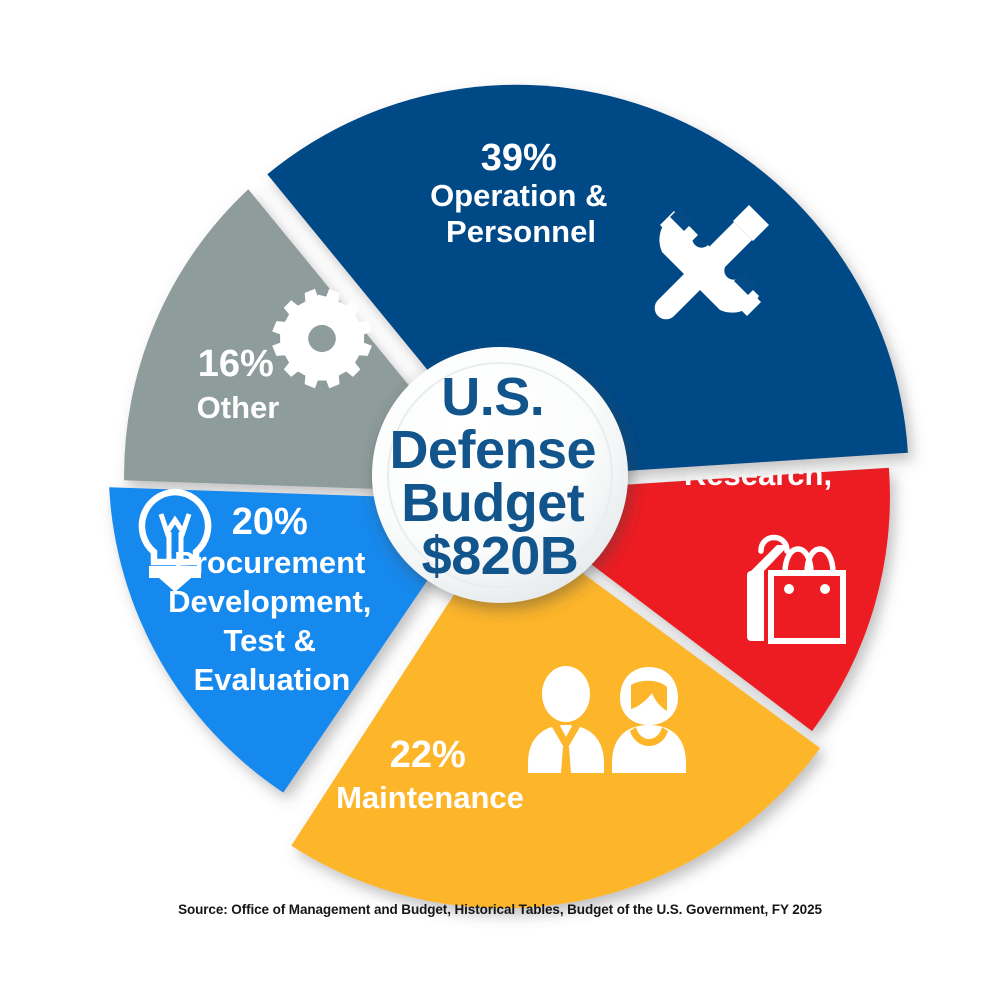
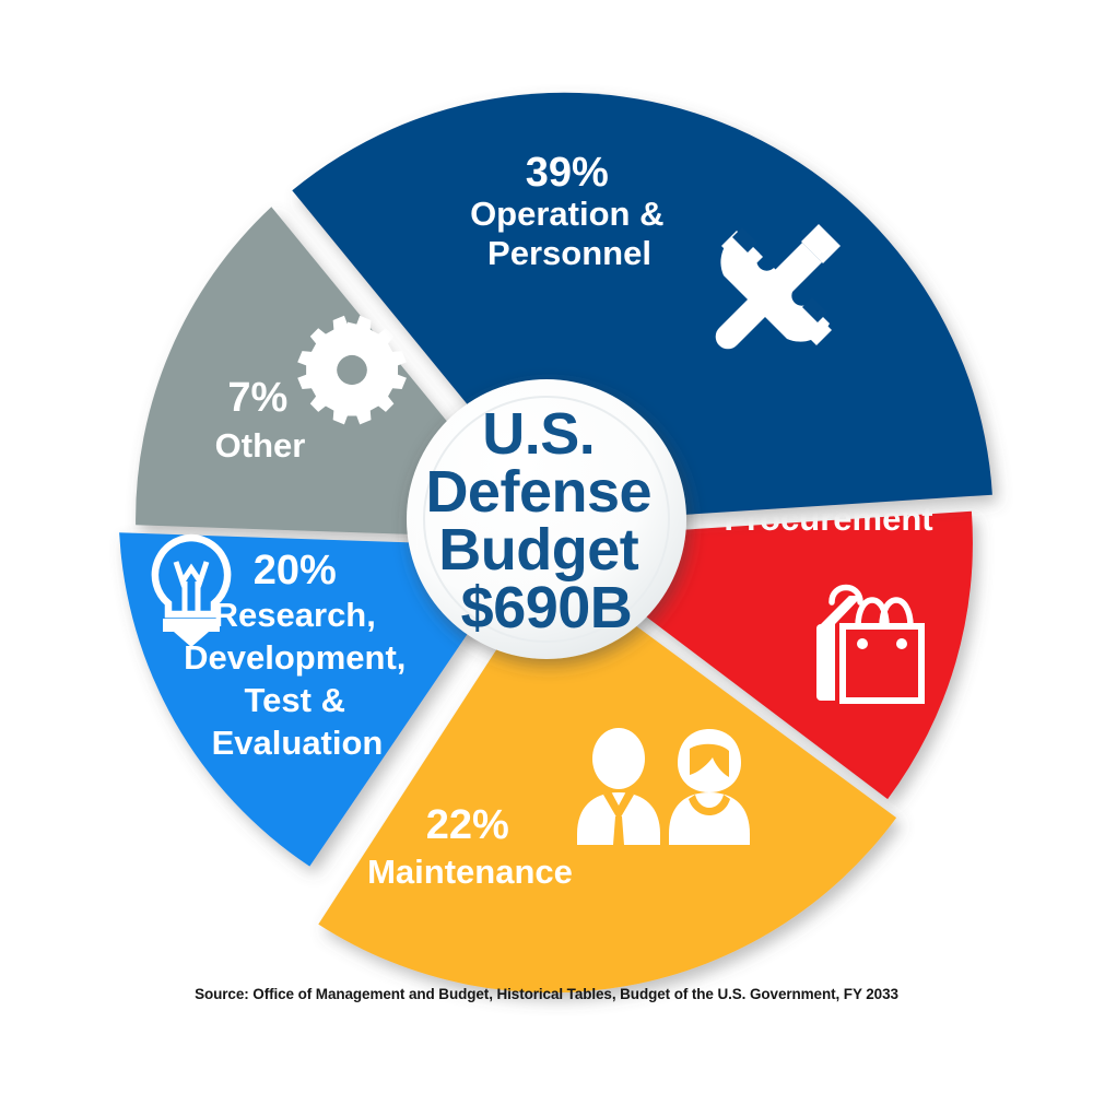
- 16% Other
+ 7% Other
- Research,
+ Procurement
  39% Operation & Personnel
- 20% Procurement Development, Test & Evaluation
+ 20% Research, Development, Test & Evaluation
  22% Maintenance
- U.S. Defense Budget $820B
+ U.S. Defense Budget $690B
- Source: Office of Management and Budget, Historical Tables, Budget of the U.S. Government, FY 2025
+ Source: Office of Management and Budget, Historical Tables, Budget of the U.S. Government, FY 2033
